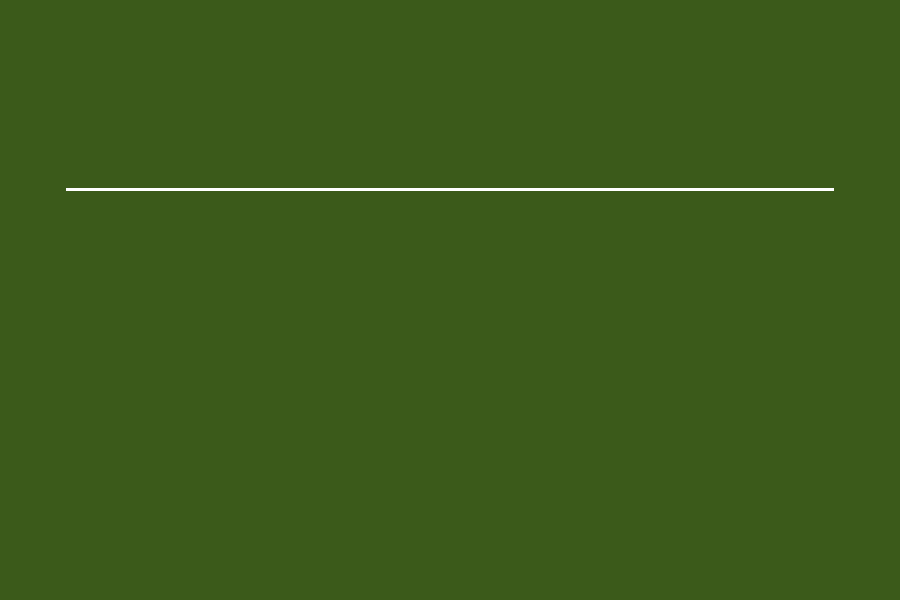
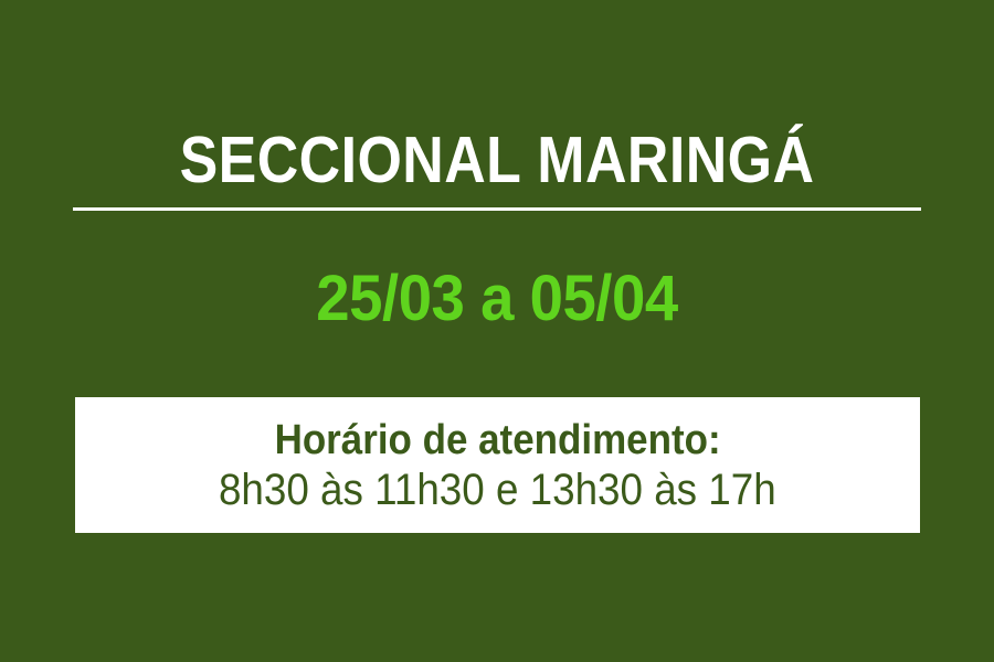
+ SECCIONAL MARINGÁ
+ 25/03 a 05/04
+ Horário de atendimento:
+ 8h30 às 11h30 e 13h30 às 17h
